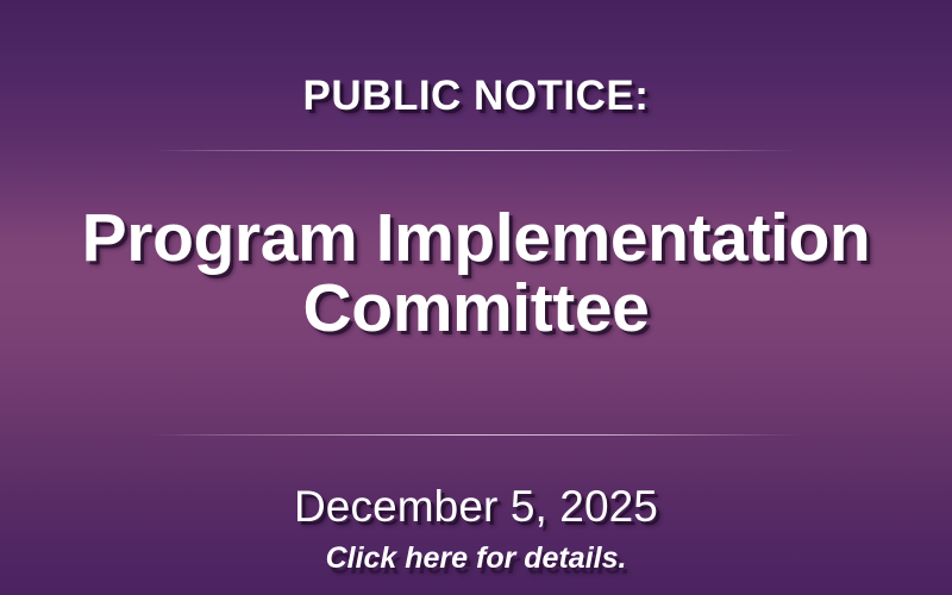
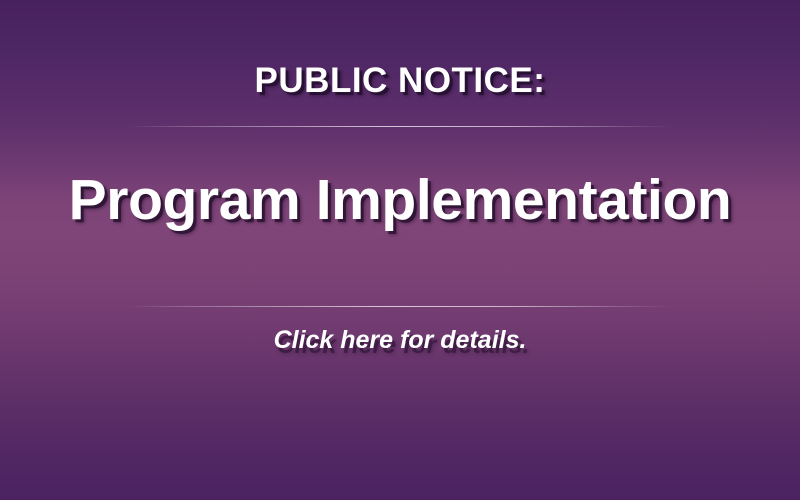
  PUBLIC NOTICE:
  Program Implementation
- Committee
- December 5, 2025
  Click here for details.
